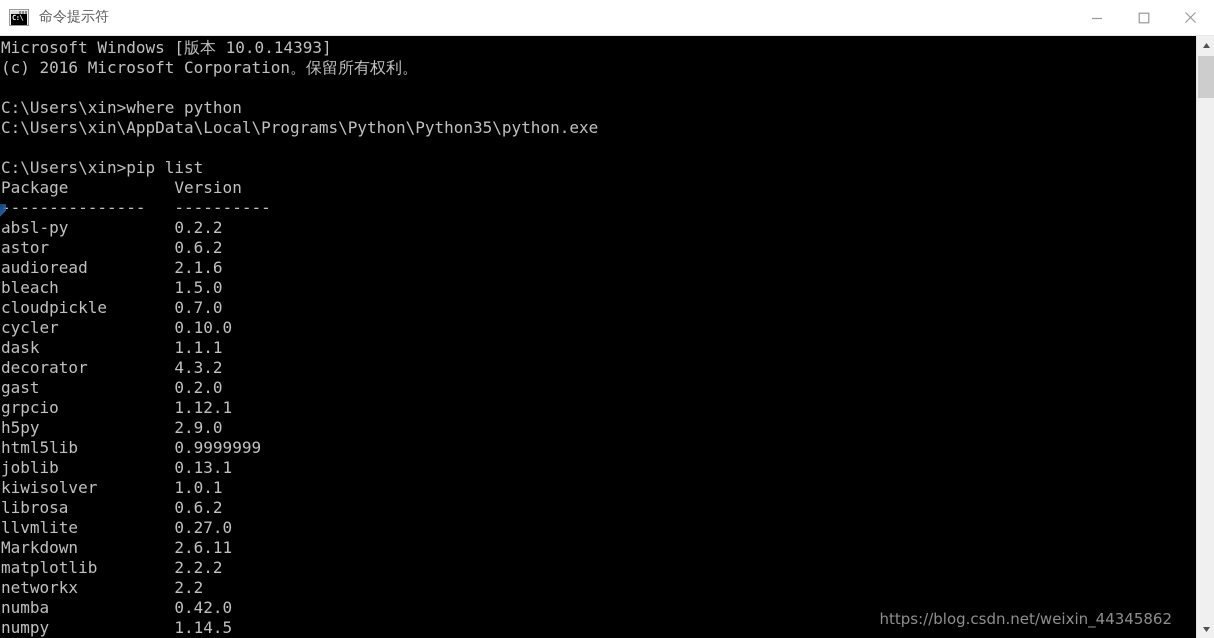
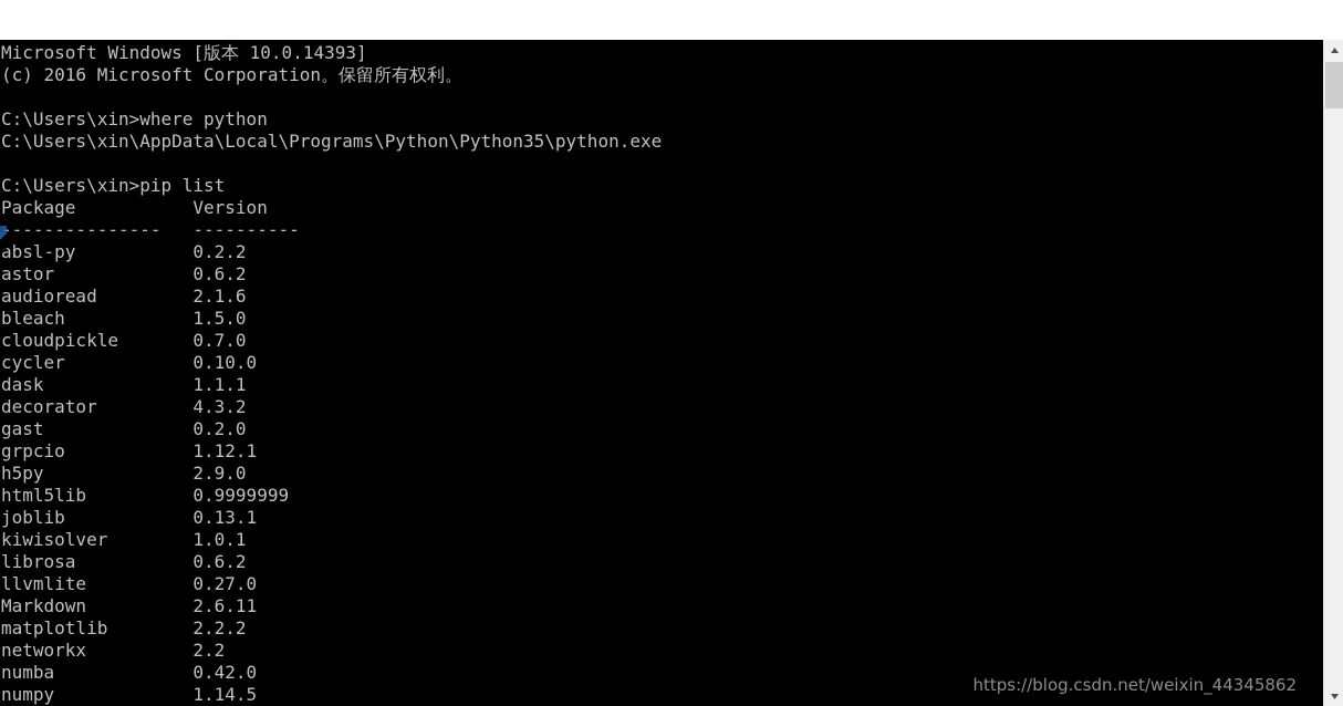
- C:\
- 命令提示符
  Microsoft Windows [版本 10.0.14393]
  (c) 2016 Microsoft Corporation。保留所有权利。
  C:\Users\xin>where python
  C:\Users\xin\AppData\Local\Programs\Python\Python35\python.exe
  C:\Users\xin>pip list
  Package Version
  --------------- ----------
  absl-py 0.2.2
  astor 0.6.2
  audioread 2.1.6
  bleach 1.5.0
  cloudpickle 0.7.0
  cycler 0.10.0
  dask 1.1.1
  decorator 4.3.2
  gast 0.2.0
  grpcio 1.12.1
  h5py 2.9.0
  html5lib 0.9999999
  joblib 0.13.1
  kiwisolver 1.0.1
  librosa 0.6.2
  llvmlite 0.27.0
  Markdown 2.6.11
  matplotlib 2.2.2
  networkx 2.2
  numba 0.42.0
  numpy 1.14.5
  https://blog.csdn.net/weixin_44345862
